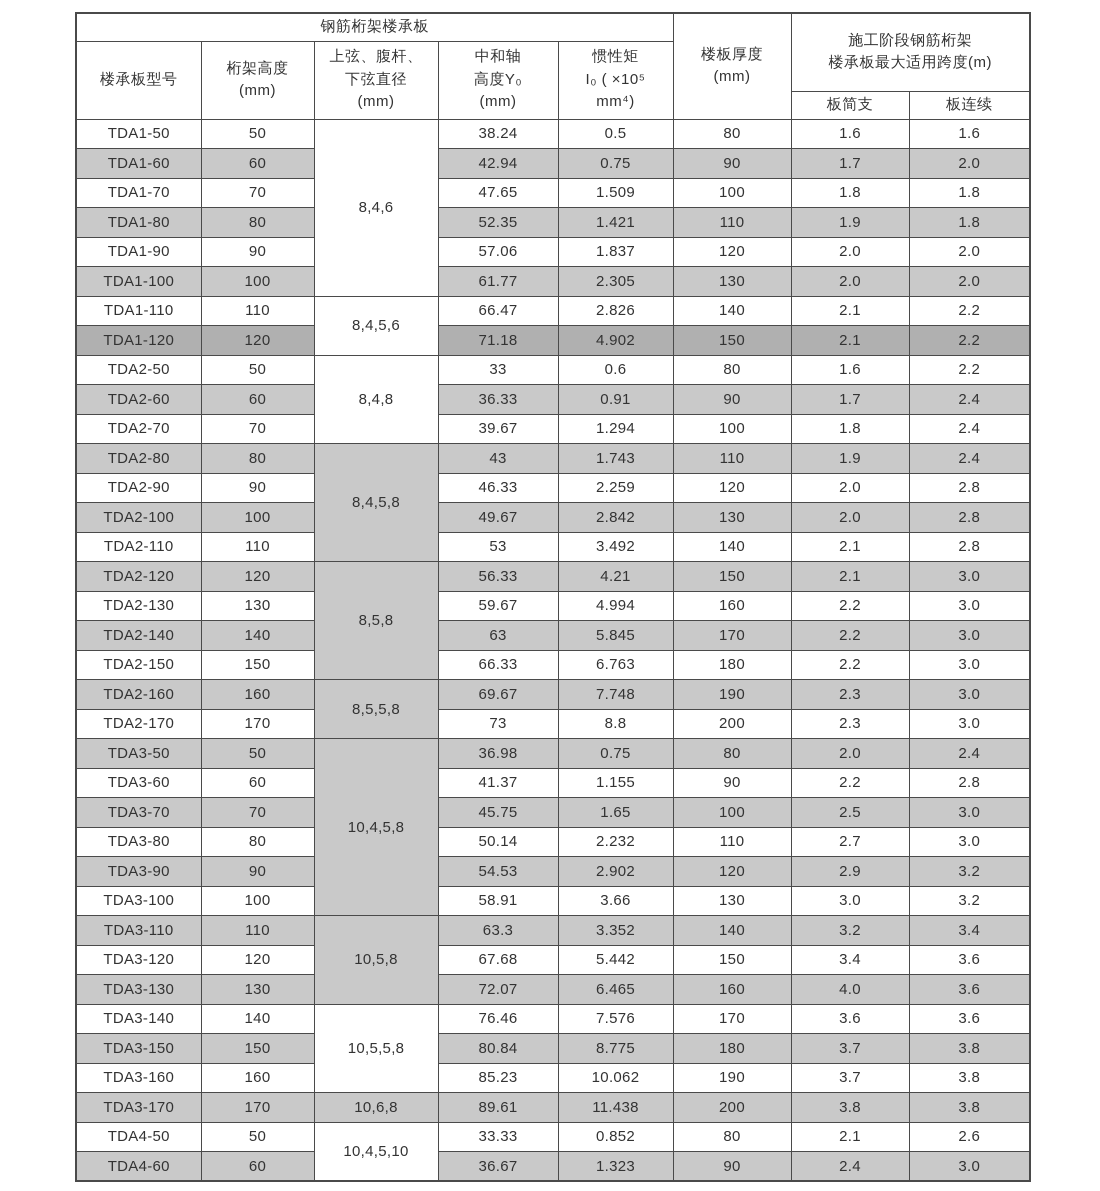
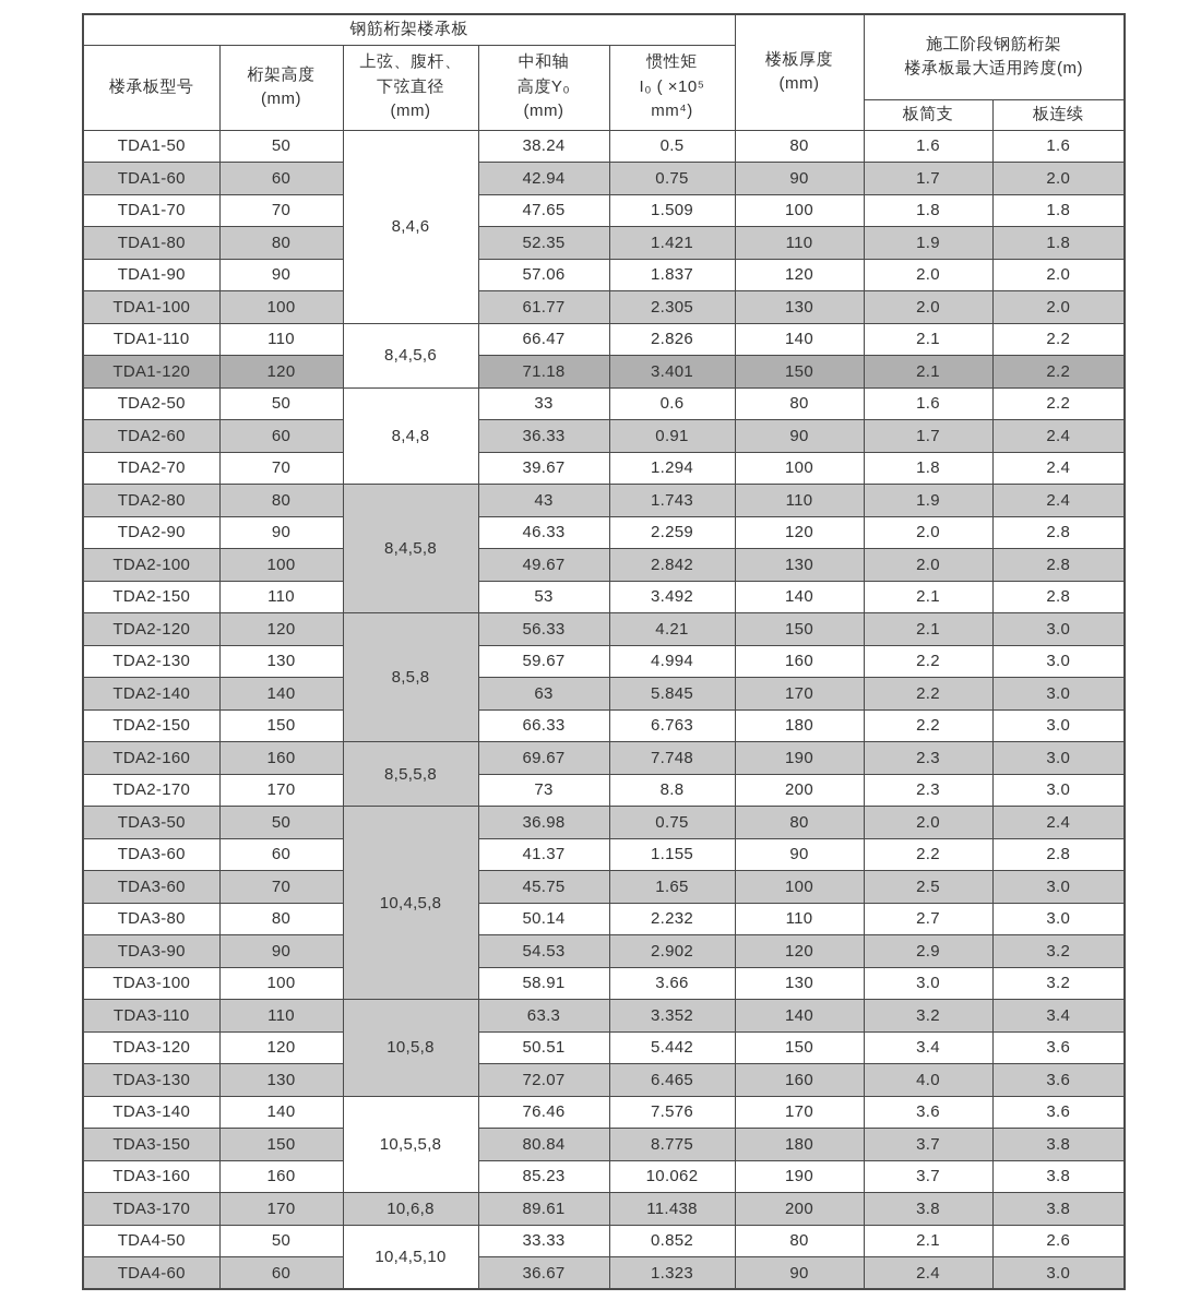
  钢筋桁架楼承板	楼板厚度 (mm)	施工阶段钢筋桁架 楼承板最大适用跨度(m)
  楼承板型号	桁架高度 (mm)	上弦、腹杆、 下弦直径 (mm)	中和轴 高度Y₀ (mm)	惯性矩 I₀ ( ×10⁵ mm⁴)
  板简支	板连续
  TDA1-50	50	8,4,6	38.24	0.5	80	1.6	1.6
  TDA1-60	60	42.94	0.75	90	1.7	2.0
  TDA1-70	70	47.65	1.509	100	1.8	1.8
  TDA1-80	80	52.35	1.421	110	1.9	1.8
  TDA1-90	90	57.06	1.837	120	2.0	2.0
  TDA1-100	100	61.77	2.305	130	2.0	2.0
  TDA1-110	110	8,4,5,6	66.47	2.826	140	2.1	2.2
- TDA1-120	120	71.18	4.902	150	2.1	2.2
+ TDA1-120	120	71.18	3.401	150	2.1	2.2
  TDA2-50	50	8,4,8	33	0.6	80	1.6	2.2
  TDA2-60	60	36.33	0.91	90	1.7	2.4
  TDA2-70	70	39.67	1.294	100	1.8	2.4
  TDA2-80	80	8,4,5,8	43	1.743	110	1.9	2.4
  TDA2-90	90	46.33	2.259	120	2.0	2.8
  TDA2-100	100	49.67	2.842	130	2.0	2.8
- TDA2-110	110	53	3.492	140	2.1	2.8
+ TDA2-150	110	53	3.492	140	2.1	2.8
  TDA2-120	120	8,5,8	56.33	4.21	150	2.1	3.0
  TDA2-130	130	59.67	4.994	160	2.2	3.0
  TDA2-140	140	63	5.845	170	2.2	3.0
  TDA2-150	150	66.33	6.763	180	2.2	3.0
  TDA2-160	160	8,5,5,8	69.67	7.748	190	2.3	3.0
  TDA2-170	170	73	8.8	200	2.3	3.0
  TDA3-50	50	10,4,5,8	36.98	0.75	80	2.0	2.4
  TDA3-60	60	41.37	1.155	90	2.2	2.8
- TDA3-70	70	45.75	1.65	100	2.5	3.0
+ TDA3-60	70	45.75	1.65	100	2.5	3.0
  TDA3-80	80	50.14	2.232	110	2.7	3.0
  TDA3-90	90	54.53	2.902	120	2.9	3.2
  TDA3-100	100	58.91	3.66	130	3.0	3.2
  TDA3-110	110	10,5,8	63.3	3.352	140	3.2	3.4
- TDA3-120	120	67.68	5.442	150	3.4	3.6
+ TDA3-120	120	50.51	5.442	150	3.4	3.6
  TDA3-130	130	72.07	6.465	160	4.0	3.6
  TDA3-140	140	10,5,5,8	76.46	7.576	170	3.6	3.6
  TDA3-150	150	80.84	8.775	180	3.7	3.8
  TDA3-160	160	85.23	10.062	190	3.7	3.8
  TDA3-170	170	10,6,8	89.61	11.438	200	3.8	3.8
  TDA4-50	50	10,4,5,10	33.33	0.852	80	2.1	2.6
  TDA4-60	60	36.67	1.323	90	2.4	3.0
